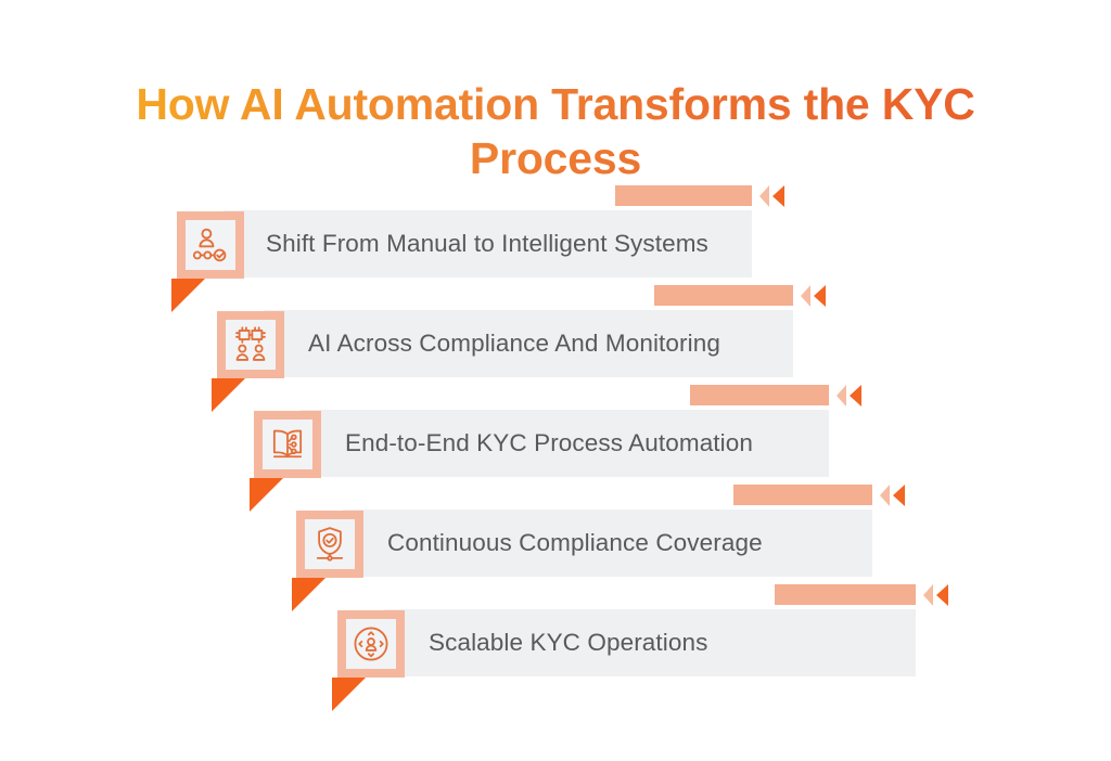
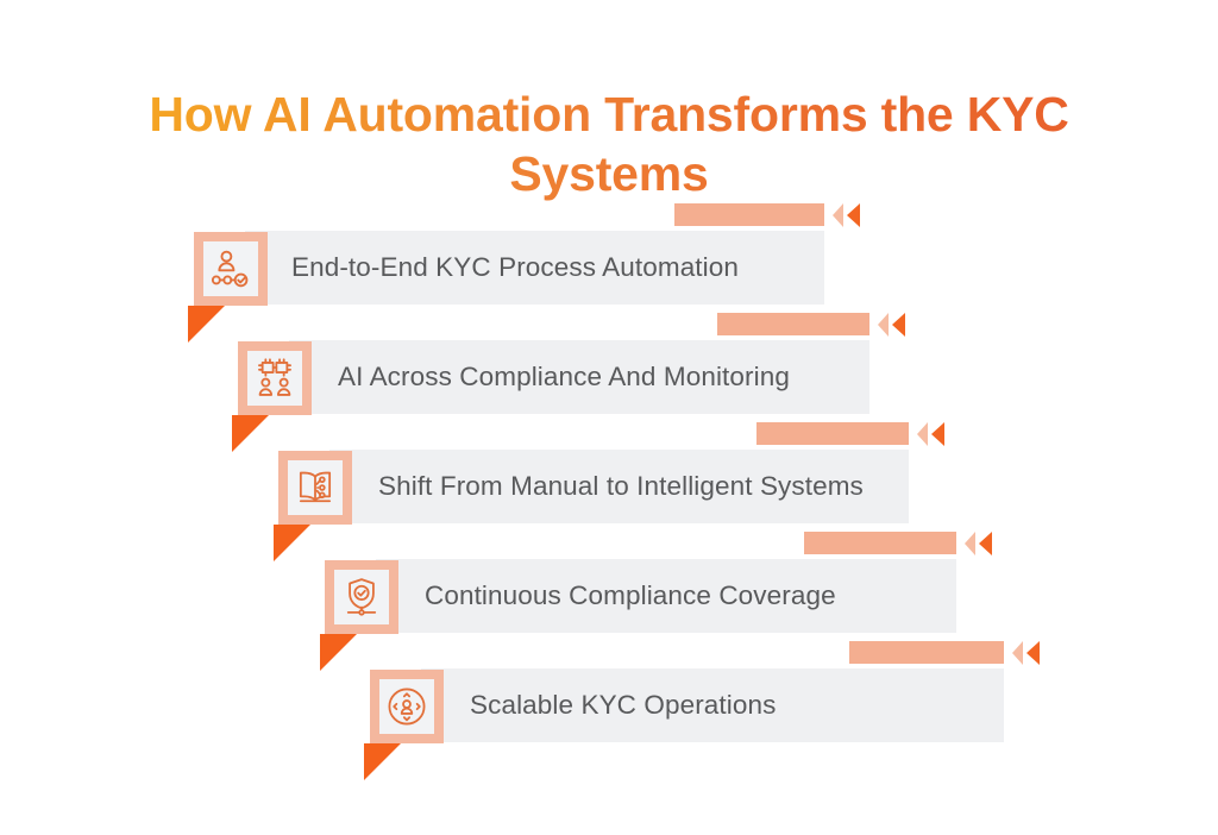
- How AI Automation Transforms the KYC Process
+ How AI Automation Transforms the KYC Systems
- Shift From Manual to Intelligent Systems
+ End-to-End KYC Process Automation
  AI Across Compliance And Monitoring
- End-to-End KYC Process Automation
+ Shift From Manual to Intelligent Systems
  Continuous Compliance Coverage
  Scalable KYC Operations
